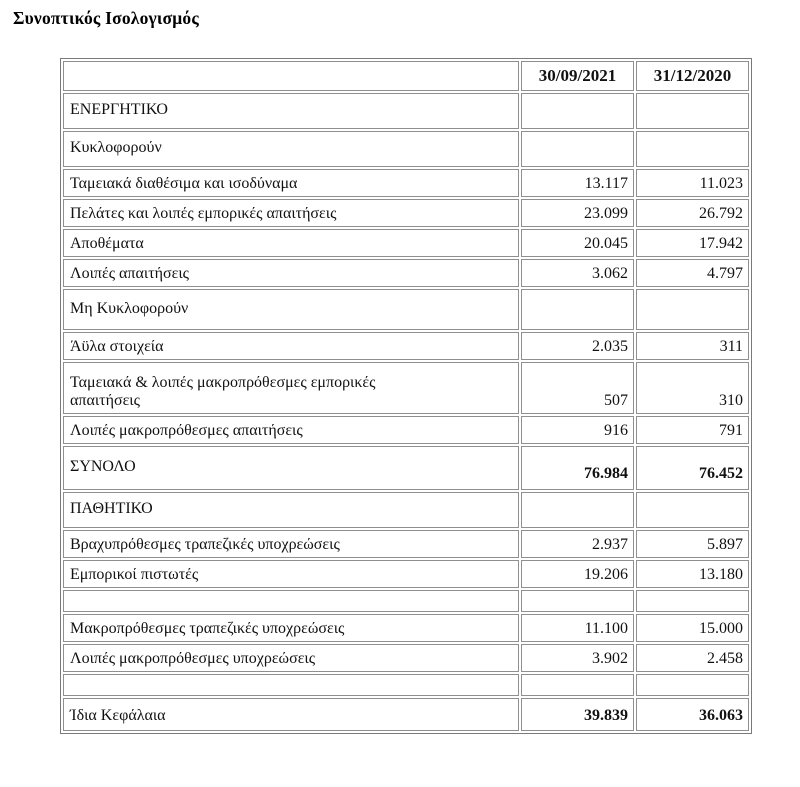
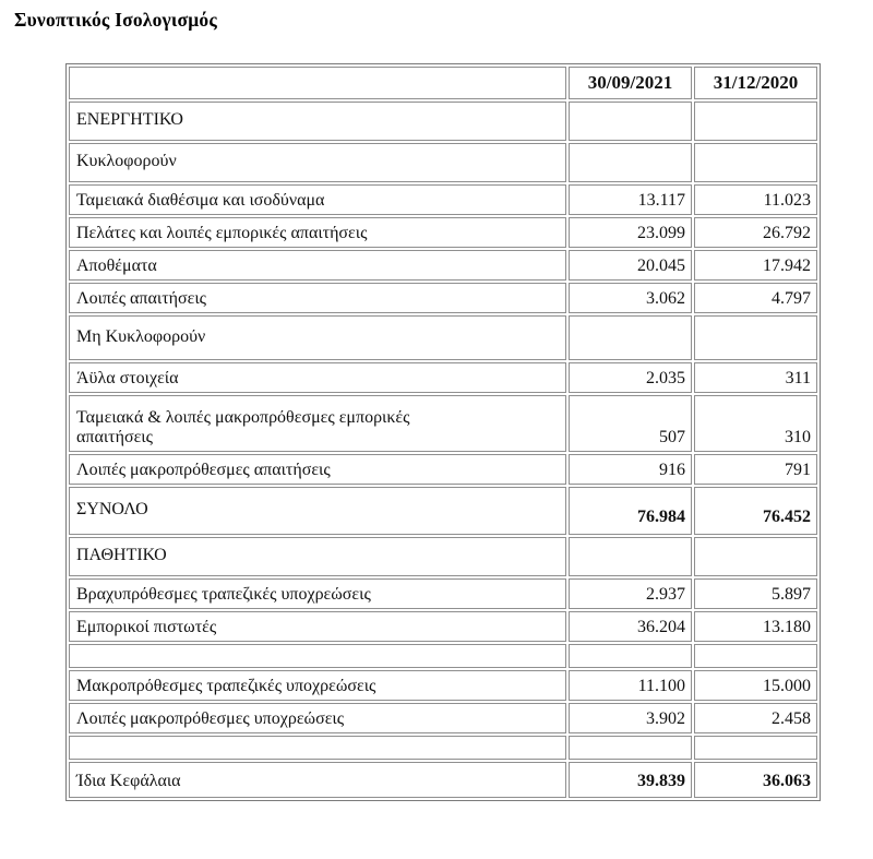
  Συνοπτικός Ισολογισμός
  	30/09/2021	31/12/2020
  ΕΝΕΡΓΗΤΙΚΟ
  Κυκλοφορούν
  Ταμειακά διαθέσιμα και ισοδύναμα	13.117	11.023
  Πελάτες και λοιπές εμπορικές απαιτήσεις	23.099	26.792
  Αποθέματα	20.045	17.942
  Λοιπές απαιτήσεις	3.062	4.797
  Μη Κυκλοφορούν
  Άϋλα στοιχεία	2.035	311
  Ταμειακά & λοιπές μακροπρόθεσμες εμπορικές απαιτήσεις	507	310
  Λοιπές μακροπρόθεσμες απαιτήσεις	916	791
  ΣΥΝΟΛΟ	76.984	76.452
  ΠΑΘΗΤΙΚΟ
  Βραχυπρόθεσμες τραπεζικές υποχρεώσεις	2.937	5.897
- Εμπορικοί πιστωτές	19.206	13.180
+ Εμπορικοί πιστωτές	36.204	13.180
  Μακροπρόθεσμες τραπεζικές υποχρεώσεις	11.100	15.000
  Λοιπές μακροπρόθεσμες υποχρεώσεις	3.902	2.458
  Ίδια Κεφάλαια	39.839	36.063
